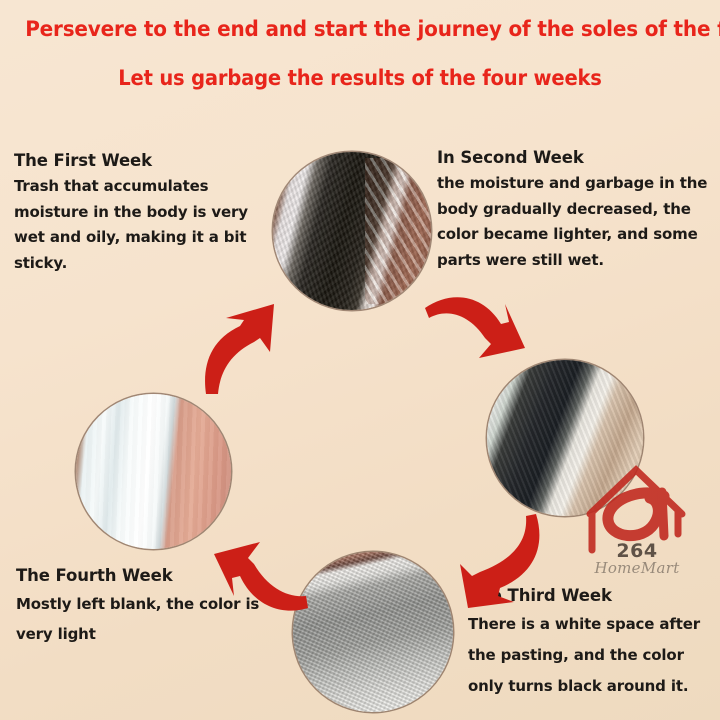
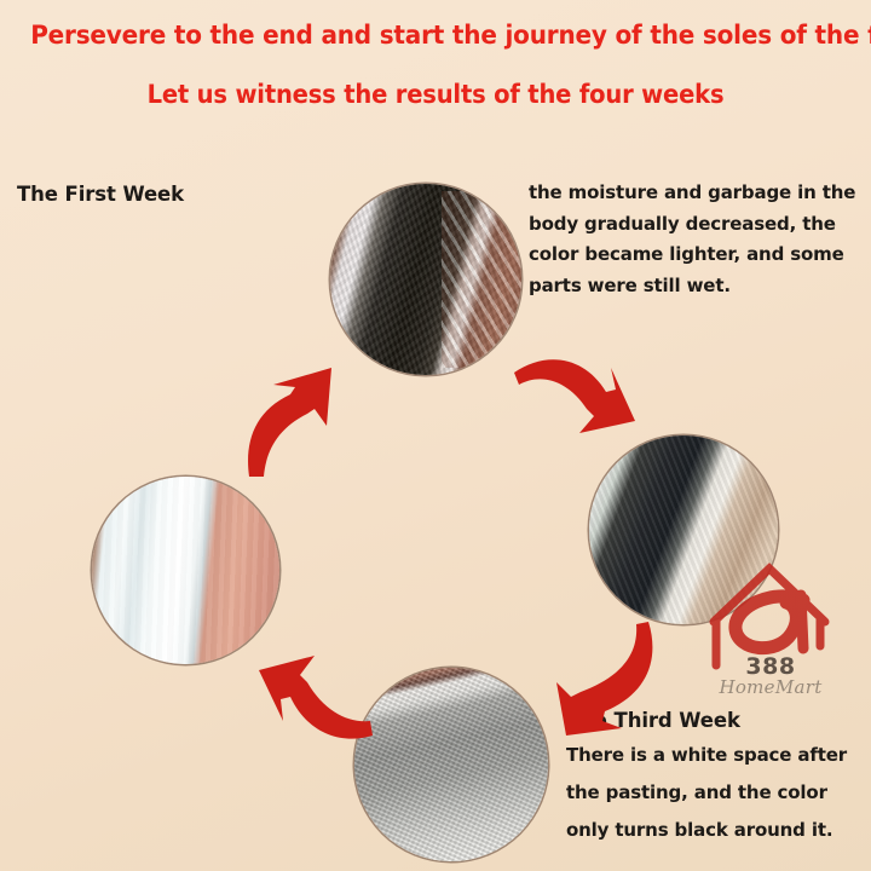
  Persevere to the end and start the journey of the soles of the
- Let us garbage the results of the four weeks
+ Let us witness the results of the four weeks
  The First Week
- Trash that accumulates moisture in the body is very wet and oily, making it a bit sticky.
- In Second Week
  the moisture and garbage in the body gradually decreased, the color became lighter, and some parts were still wet.
  Third Week
  There is a white space after the pasting, and the color only turns black around it.
- The Fourth Week
- Mostly left blank, the color is very light
- 264
+ 388
  HomeMart
